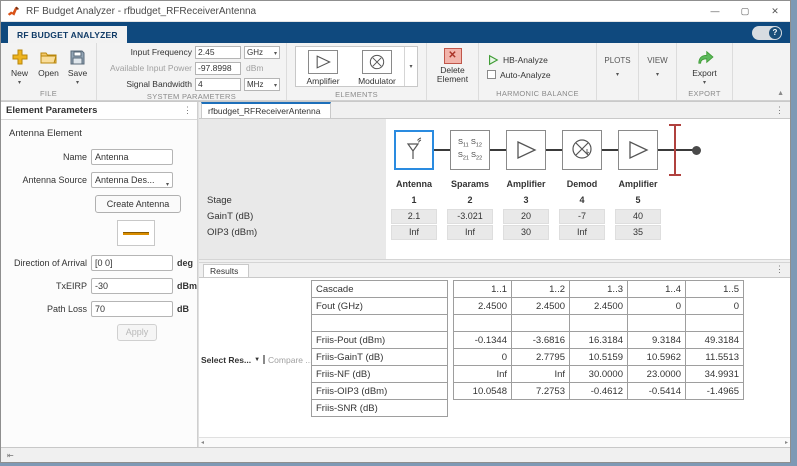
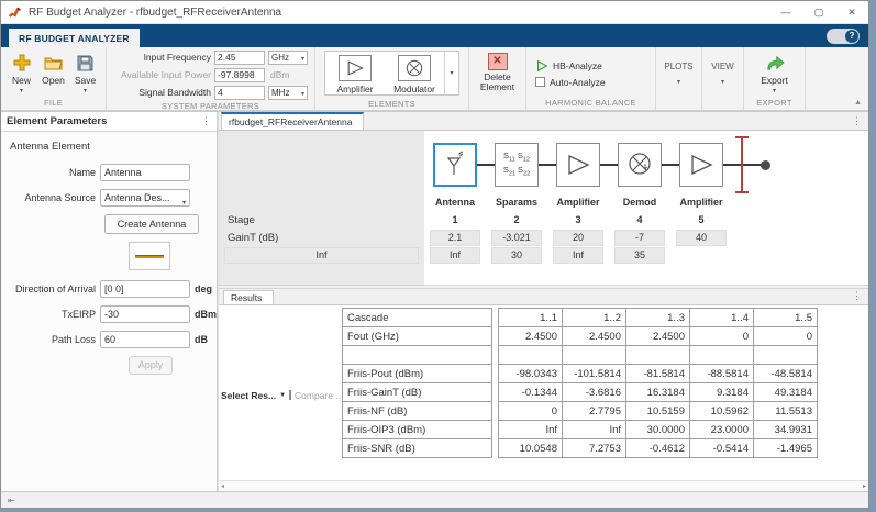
  RF Budget Analyzer - rfbudget_RFReceiverAntenna
  —
  ▢
  ✕
  RF BUDGET ANALYZER
  ?
  New
  Open
  Save
  FILE
  Input Frequency
  2.45
  GHz
  Available Input Power
  -97.8998
  dBm
  Signal Bandwidth
  4
  MHz
  SYSTEM PARAMETERS
  Amplifier
  Modulator
  ELEMENTS
  ✕
  Delete Element
  HB-Analyze
  Auto-Analyze
  HARMONIC BALANCE
  PLOTS
  VIEW
  Export
  EXPORT
  Element Parameters
  ⋮
  Antenna Element
  Name
  Antenna
  Antenna Source
  Antenna Des...
  Create Antenna
  Direction of Arrival
  [0 0]
  deg
  TxEIRP
  -30
  dBm
  Path Loss
- 70
+ 60
  dB
  Apply
  rfbudget_RFReceiverAntenna
  ⋮
  Antenna
  Sparams
  Amplifier
  Demod
  Amplifier
  Stage
  1
  2
  3
  4
  5
  GainT (dB)
  2.1
  -3.021
  20
  -7
  40
- OIP3 (dBm)
  Inf
  Inf
  30
  Inf
  35
  Results
  ⋮
  Select Res...
  Compare ..
  Cascade
  Fout (GHz)
  Friis-Pout (dBm)
  Friis-GainT (dB)
  Friis-NF (dB)
  Friis-OIP3 (dBm)
  Friis-SNR (dB)
  1..1	1..2	1..3	1..4	1..5
  2.4500	2.4500	2.4500	0	0
+ -98.0343	-101.5814	-81.5814	-88.5814	-48.5814
  -0.1344	-3.6816	16.3184	9.3184	49.3184
  0	2.7795	10.5159	10.5962	11.5513
  Inf	Inf	30.0000	23.0000	34.9931
  10.0548	7.2753	-0.4612	-0.5414	-1.4965
  ⇤
